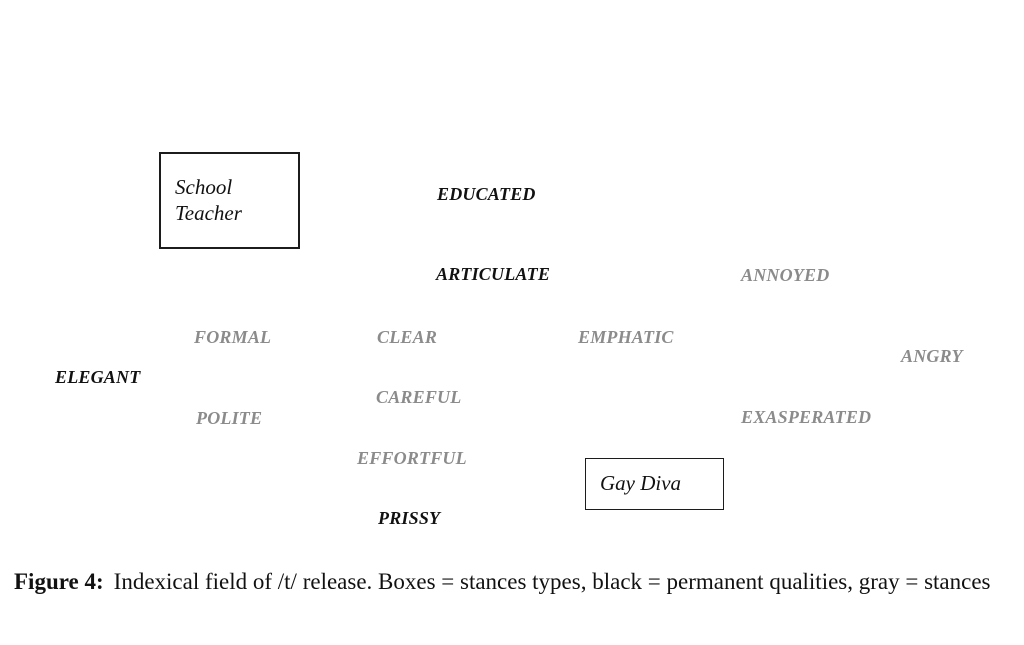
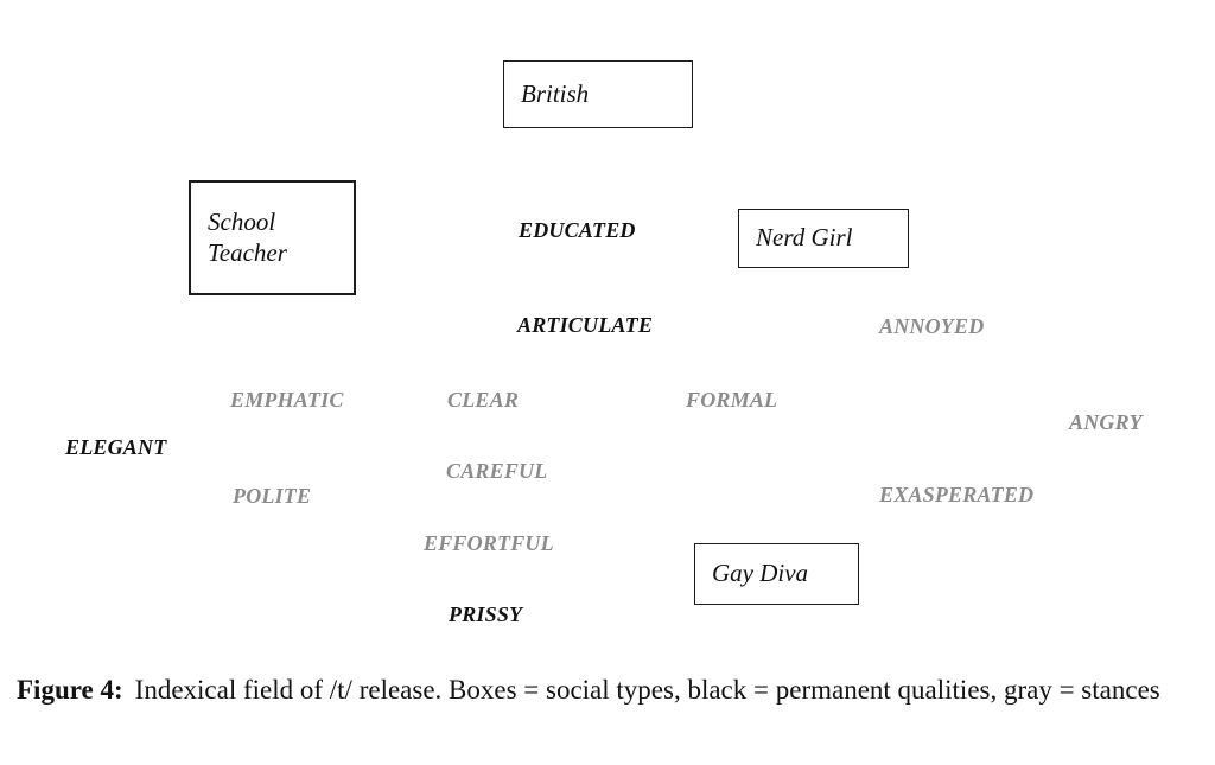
+ British
  School Teacher
+ Nerd Girl
  Gay Diva
  EDUCATED
  ARTICULATE
  ELEGANT
  PRISSY
  ANNOYED
- FORMAL
+ EMPHATIC
  CLEAR
- EMPHATIC
+ FORMAL
  ANGRY
  CAREFUL
  POLITE
  EXASPERATED
  EFFORTFUL
- Figure 4: Indexical field of /t/ release. Boxes = stances types, black = permanent qualities, gray = stances
+ Figure 4: Indexical field of /t/ release. Boxes = social types, black = permanent qualities, gray = stances
